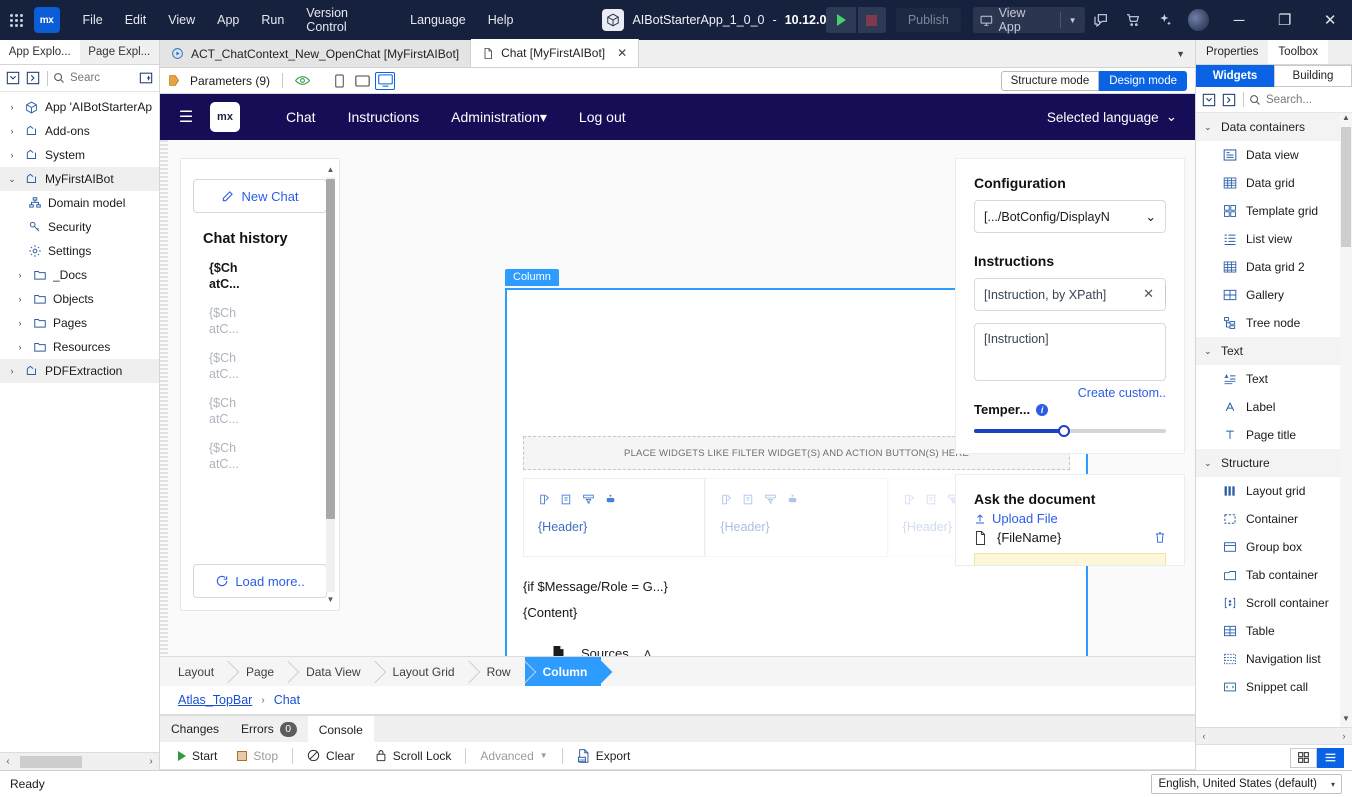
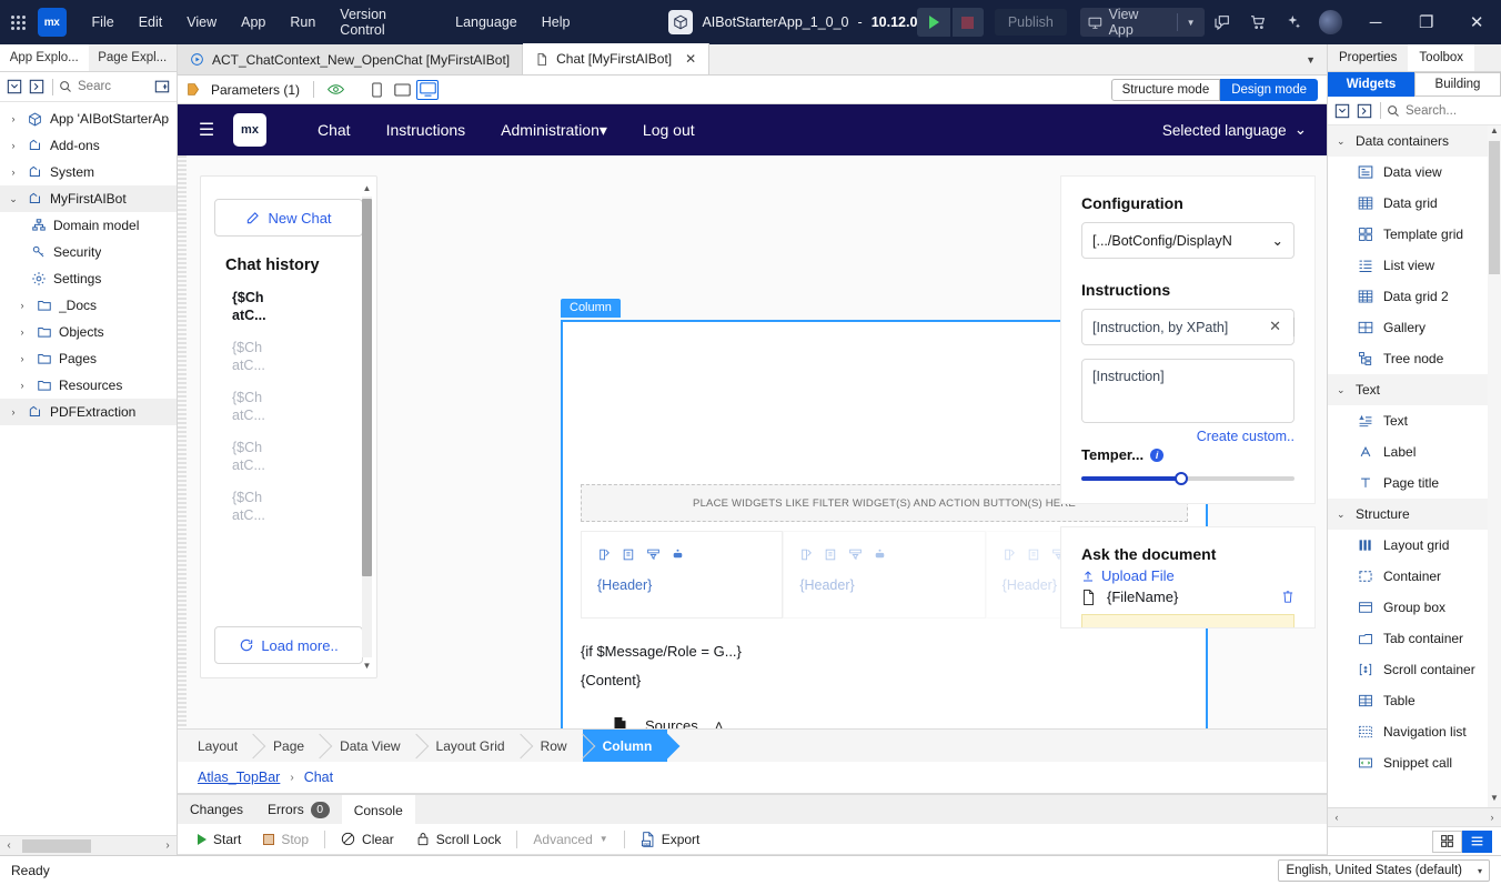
  mx
  File
  Edit
  View
  App
  Run
  Version Control
  Language
  Help
  AIBotStarterApp_1_0_0
  -
  10.12.0
  Publish
  View App
  ▼
  ─
  ❐
  ✕
  App Explo...
  Page Expl...
  Searc
  ›
  App 'AIBotStarterAp
  ›
  Add-ons
  ›
  System
  ⌄
  MyFirstAIBot
  Domain model
  Security
  Settings
  ›
  _Docs
  ›
  Objects
  ›
  Pages
  ›
  Resources
  ›
  PDFExtraction
  ‹
  ›
  ACT_ChatContext_New_OpenChat [MyFirstAIBot]
  Chat [MyFirstAIBot]
  ✕
  ▼
- Parameters (9)
+ Parameters (1)
  Structure mode
  Design mode
  ☰
  mx
  Chat
  Instructions
  Administration▾
  Log out
  Selected language
  ⌄
  New Chat
  Chat history
  {$Ch
  atC...
  {$Ch
  atC...
  {$Ch
  atC...
  {$Ch
  atC...
  {$Ch
  atC...
  Load more..
  ▲
  ▼
  Column
  PLACE WIDGETS LIKE FILTER WIDGET(S) AND ACTION BUTTON(S) HE
  {Header}
  {Header}
  {Header}
  {if $Message/Role = G...}
  {Content}
  Sources
  ˄
  Configuration
  [.../BotConfig/DisplayN
  ⌄
  Instructions
  [Instruction, by XPath]
  ✕
  [Instruction]
  Create custom..
  Temper...
  i
  Ask the document
  Upload File
  {FileName}
  Layout
  Page
  Data View
  Layout Grid
  Row
  Column
  Atlas_TopBar
  ›
  Chat
  Changes
  Errors
  0
  Console
  Start
  Stop
  Clear
  Scroll Lock
  Advanced
  ▼
  Export
  Properties
  Toolbox
  Widgets
  Building
  Search...
  ⌄
  Data containers
  Data view
  Data grid
  Template grid
  List view
  Data grid 2
  Gallery
  Tree node
  ⌄
  Text
  Text
  Label
  Page title
  ⌄
  Structure
  Layout grid
  Container
  Group box
  Tab container
  Scroll container
  Table
  Navigation list
  Snippet call
  ▲
  ▼
  ‹
  ›
  Ready
  English, United States (default)
  ▾
